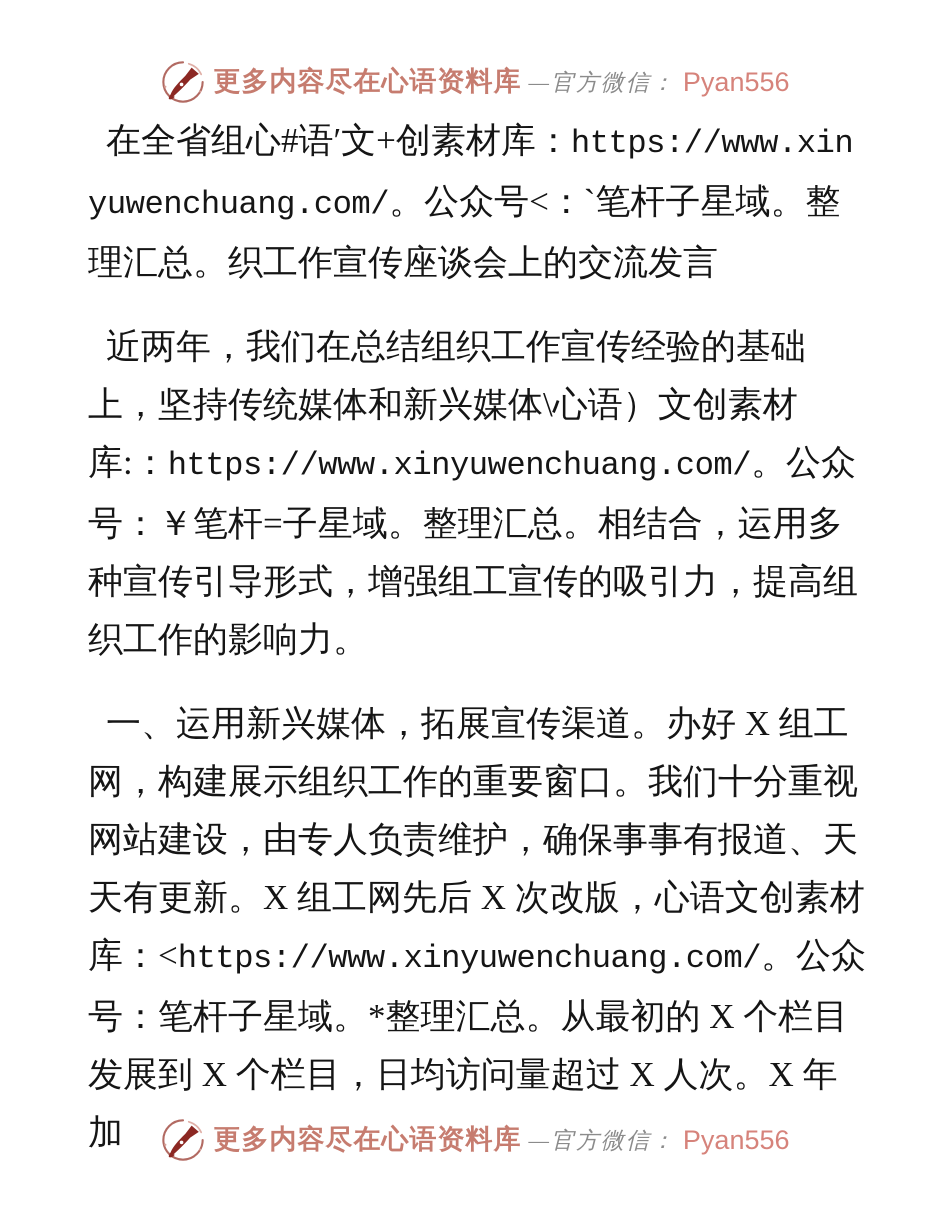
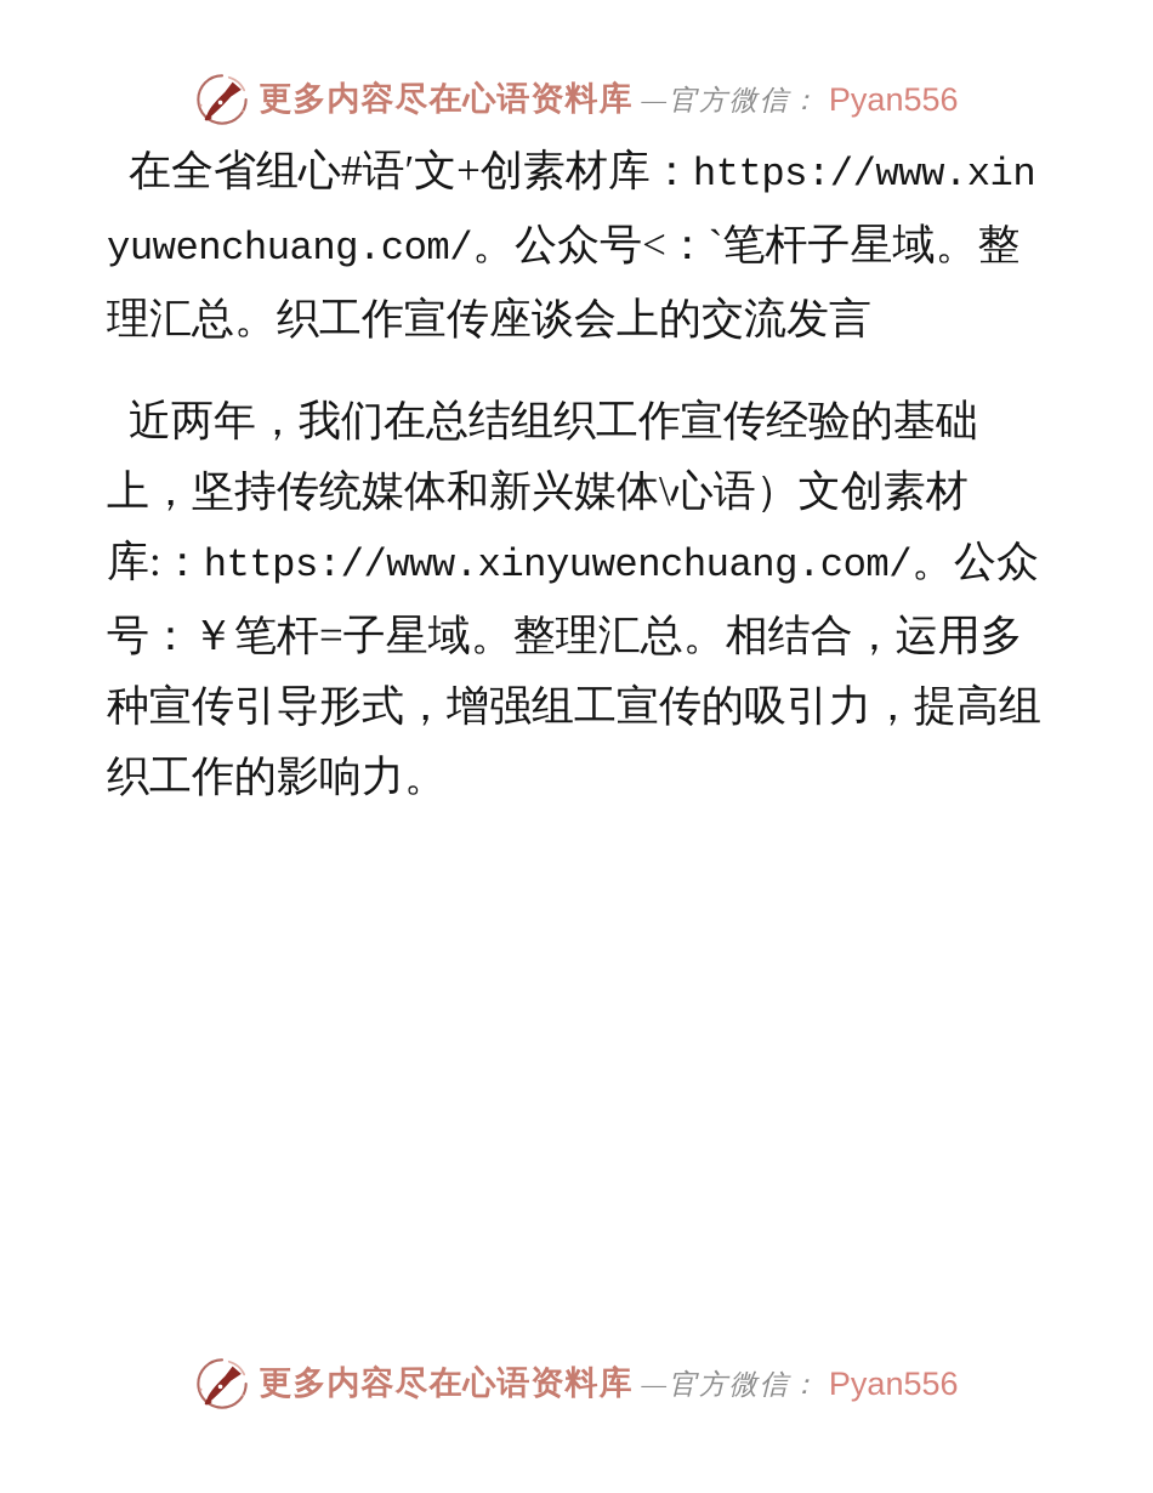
  更多内容尽在心语资料库
  —官方微信：
  Pyan556
  在全省组心#语′文+创素材库：https://www.xinyuwenchuang.com/。公众号<：`笔杆子星域。整理汇总。织工作宣传座谈会上的交流发言
  近两年，我们在总结组织工作宣传经验的基础上，坚持传统媒体和新兴媒体\心语）文创素材库:：https://www.xinyuwenchuang.com/。公众号：￥笔杆=子星域。整理汇总。相结合，运用多种宣传引导形式，增强组工宣传的吸引力，提高组织工作的影响力。
- 一、运用新兴媒体，拓展宣传渠道。办好 X 组工网，构建展示组织工作的重要窗口。我们十分重视网站建设，由专人负责维护，确保事事有报道、天天有更新。X 组工网先后 X 次改版，心语文创素材库：<https://www.xinyuwenchuang.com/。公众号：笔杆子星域。*整理汇总。从最初的 X 个栏目发展到 X 个栏目，日均访问量超过 X 人次。X 年加
  更多内容尽在心语资料库
  —官方微信：
  Pyan556
